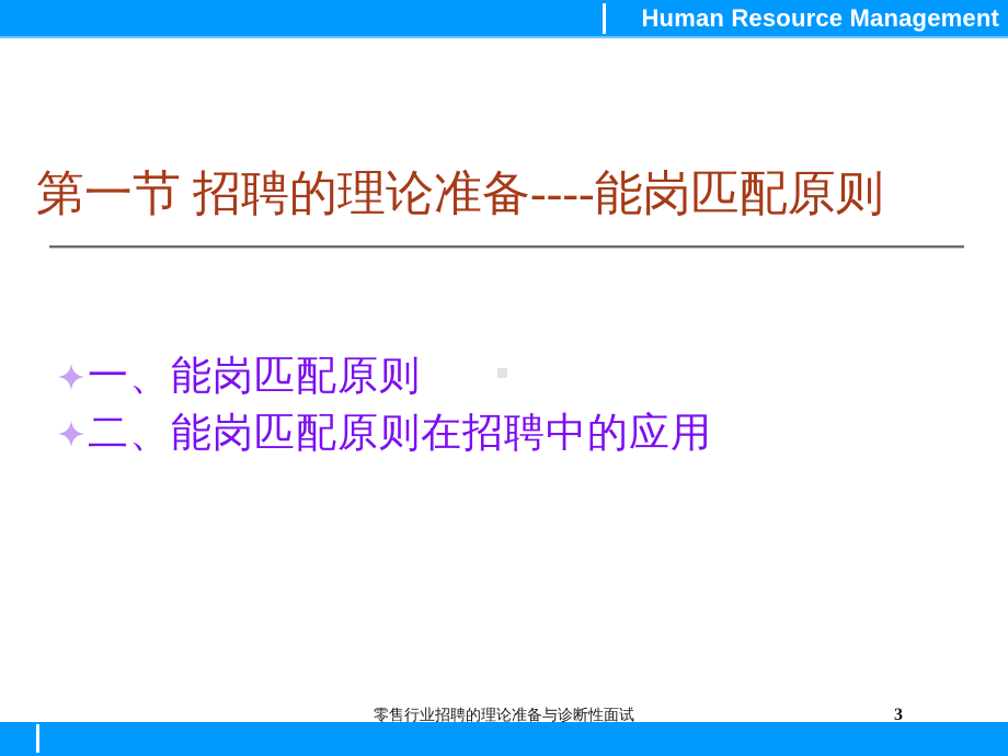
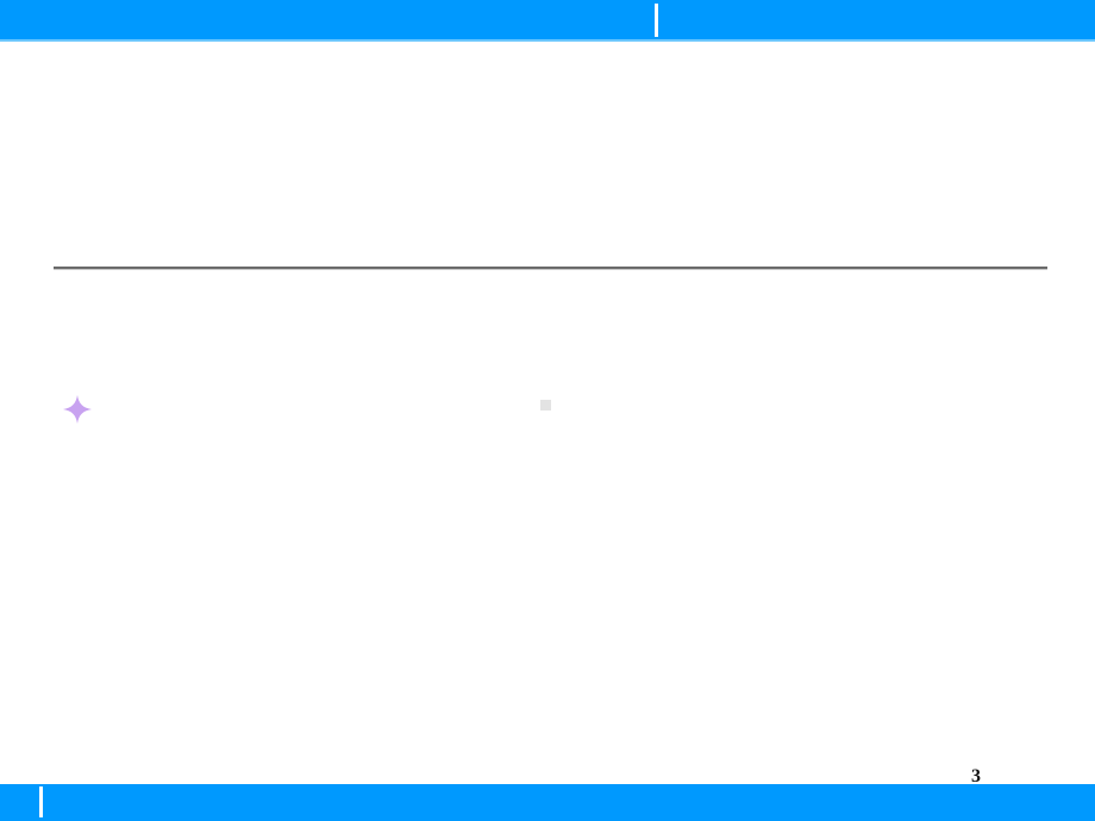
- Human Resource Management
- 第一节 招聘的理论准备----能岗匹配原则
- 一、能岗匹配原则
- 二、能岗匹配原则在招聘中的应用
- 零售行业招聘的理论准备与诊断性面试
  3
